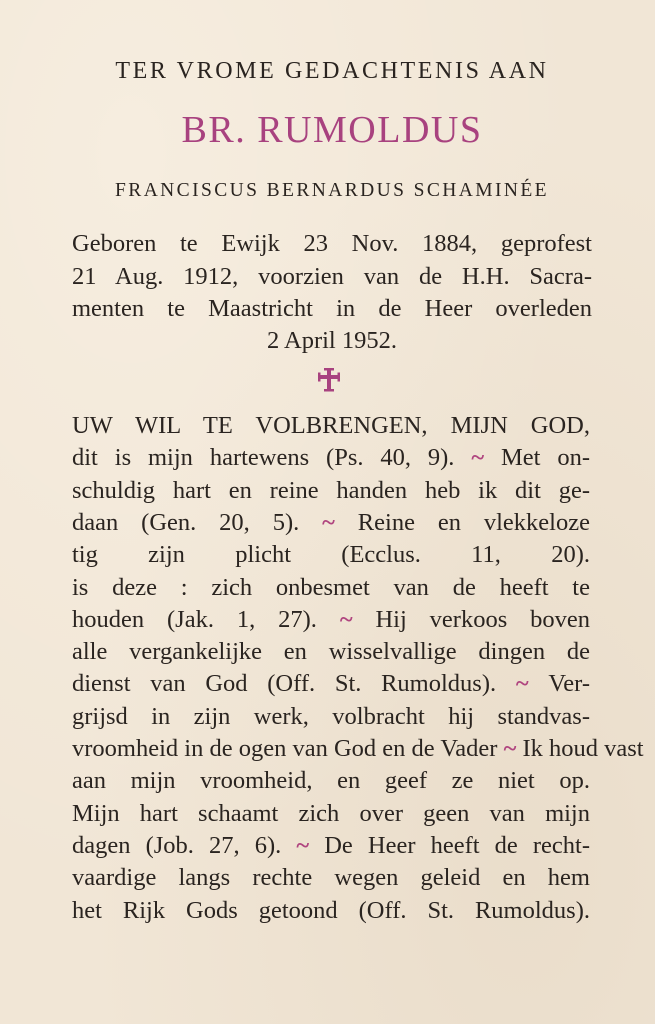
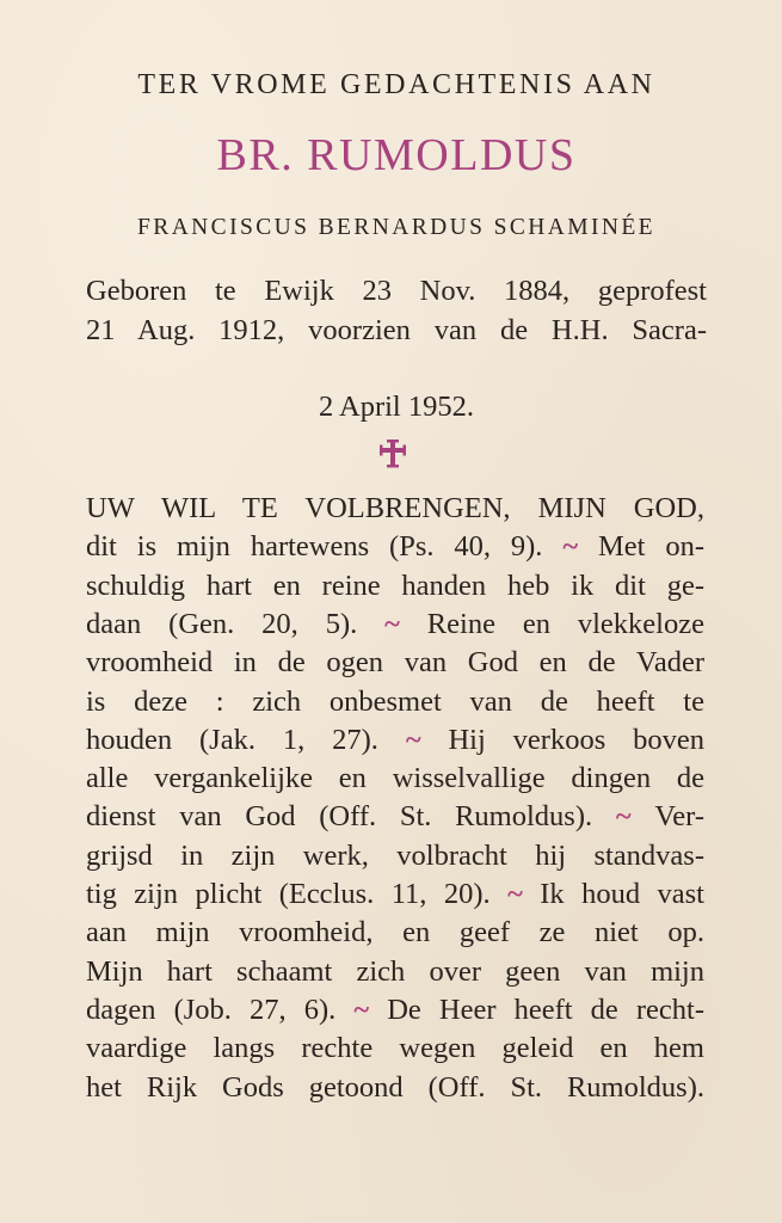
  TER VROME GEDACHTENIS AAN
  BR. RUMOLDUS
  FRANCISCUS BERNARDUS SCHAMINÉE
  Geboren te Ewijk 23 Nov. 1884, geprofest
  21 Aug. 1912, voorzien van de H.H. Sacra-
- menten te Maastricht in de Heer overleden
  2 April 1952.
  UW WIL TE VOLBRENGEN, MIJN GOD,
  dit is mijn hartewens (Ps. 40, 9). ~ Met on-
  schuldig hart en reine handen heb ik dit ge-
  daan (Gen. 20, 5). ~ Reine en vlekkeloze
- tig zijn plicht (Ecclus. 11, 20).
+ vroomheid in de ogen van God en de Vader
  is deze : zich onbesmet van de heeft te
  houden (Jak. 1, 27). ~ Hij verkoos boven
  alle vergankelijke en wisselvallige dingen de
  dienst van God (Off. St. Rumoldus). ~ Ver-
  grijsd in zijn werk, volbracht hij standvas-
- vroomheid in de ogen van God en de Vader ~ Ik houd vast
+ tig zijn plicht (Ecclus. 11, 20). ~ Ik houd vast
  aan mijn vroomheid, en geef ze niet op.
  Mijn hart schaamt zich over geen van mijn
  dagen (Job. 27, 6). ~ De Heer heeft de recht-
  vaardige langs rechte wegen geleid en hem
  het Rijk Gods getoond (Off. St. Rumoldus).
